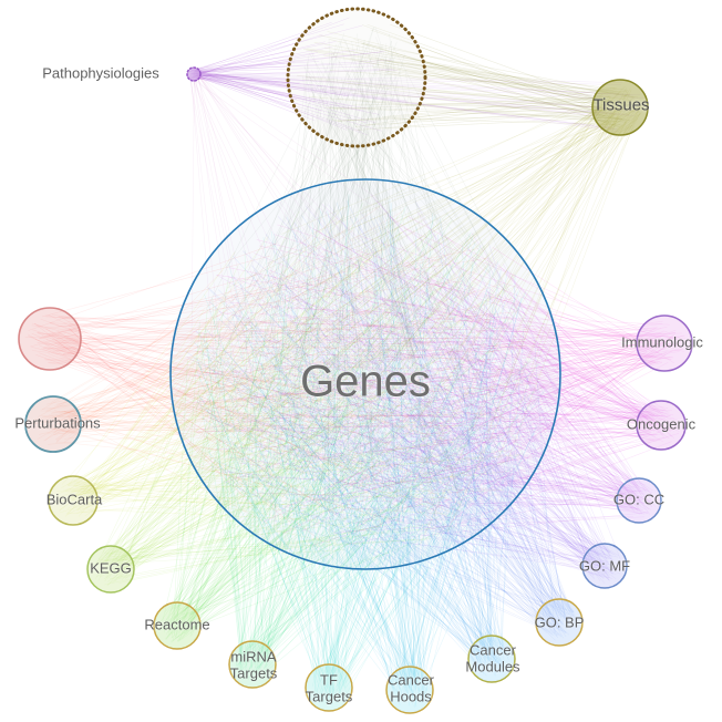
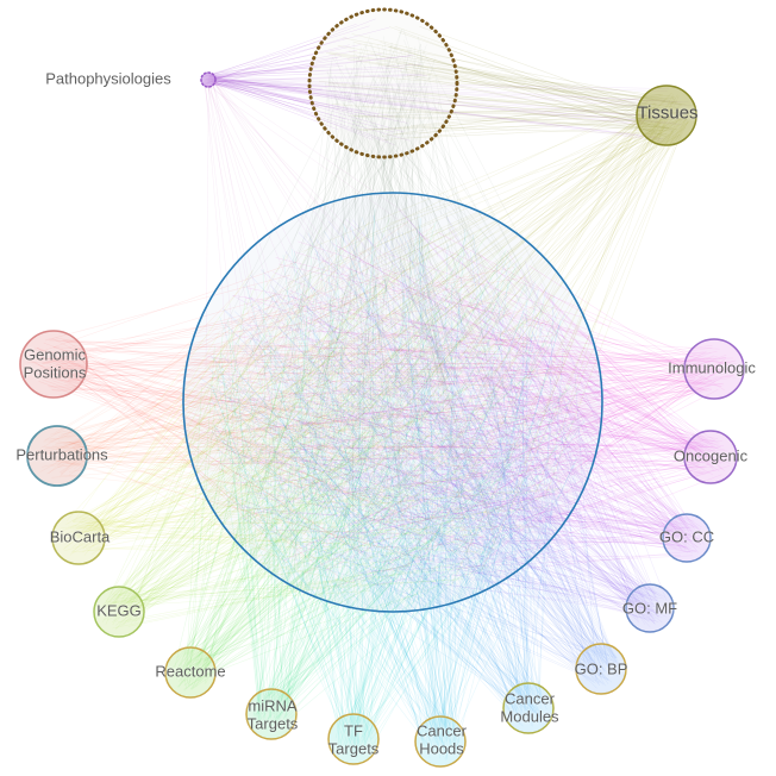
- Genes
  Pathophysiologies
  Tissues
+ Genomic Positions
  Perturbations
  BioCarta
  KEGG
  Reactome
  miRNA Targets
  TF Targets
  Cancer Hoods
  Cancer Modules
  GO: BP
  GO: MF
  GO: CC
  Oncogenic
  Immunologic
